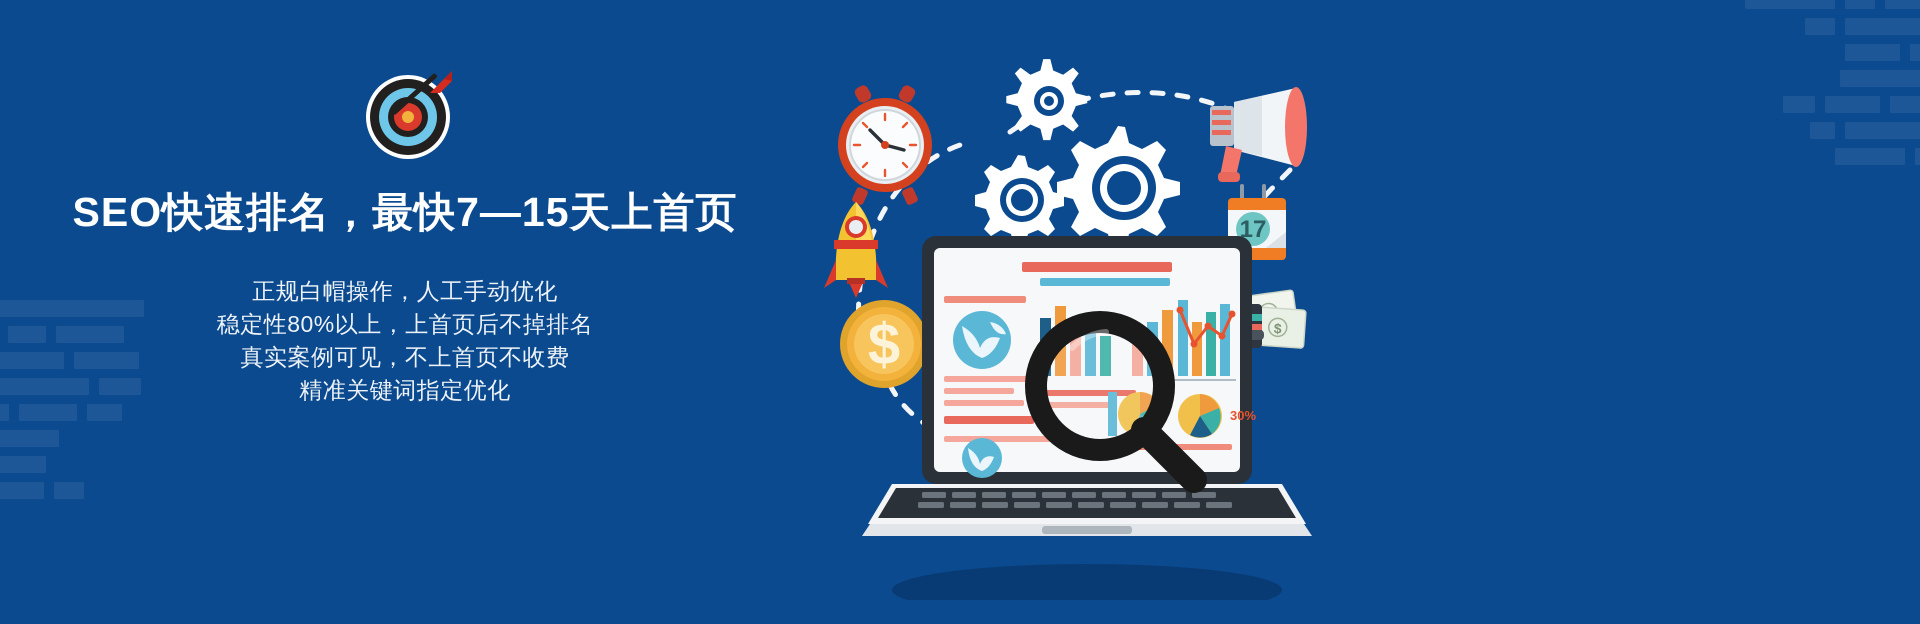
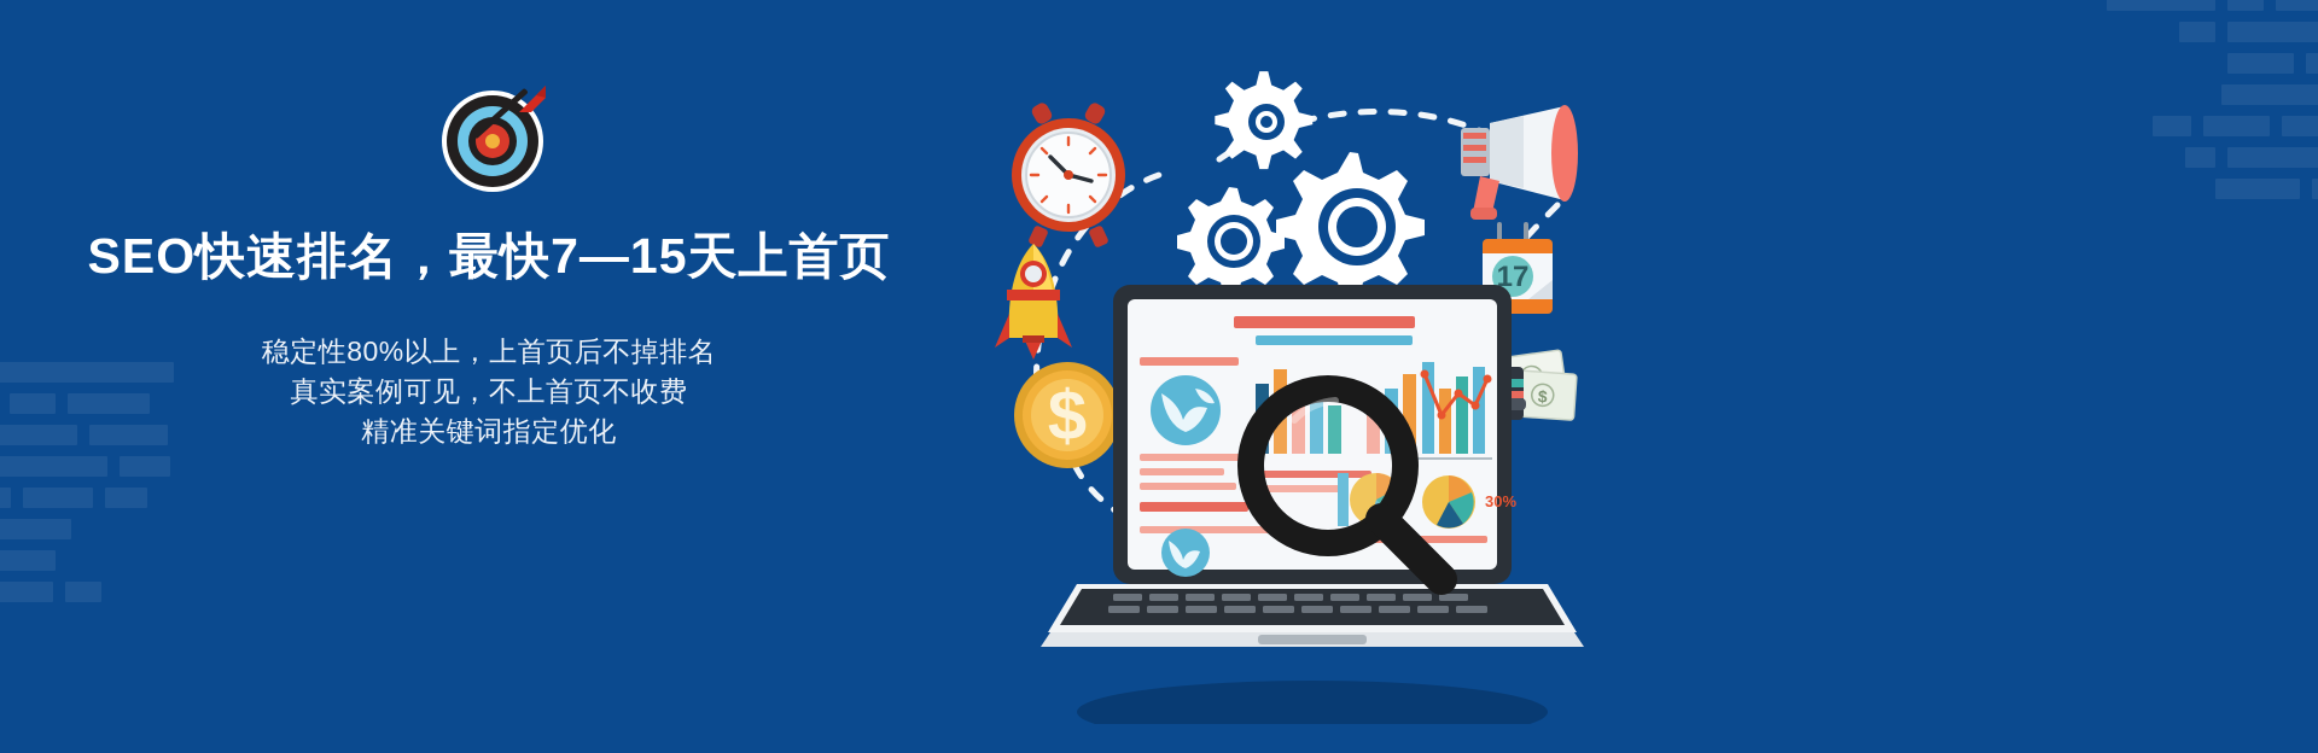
  SEO快速排名，最快7—15天上首页
- 正规白帽操作，人工手动优化
  稳定性80%以上，上首页后不掉排名
  真实案例可见，不上首页不收费
  精准关键词指定优化
  17
  $
  30%
